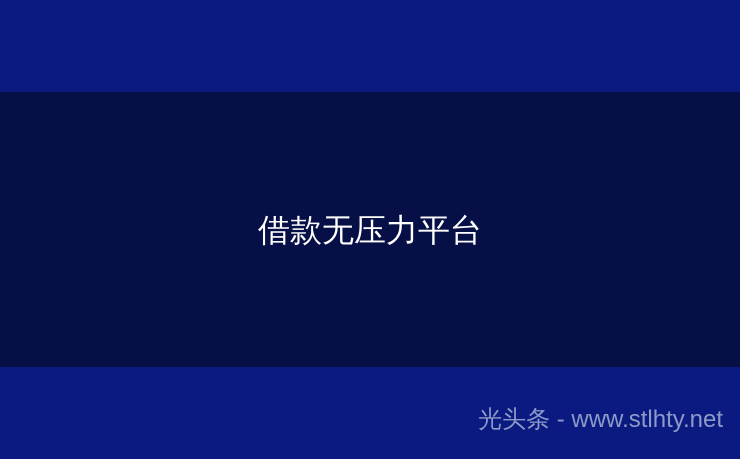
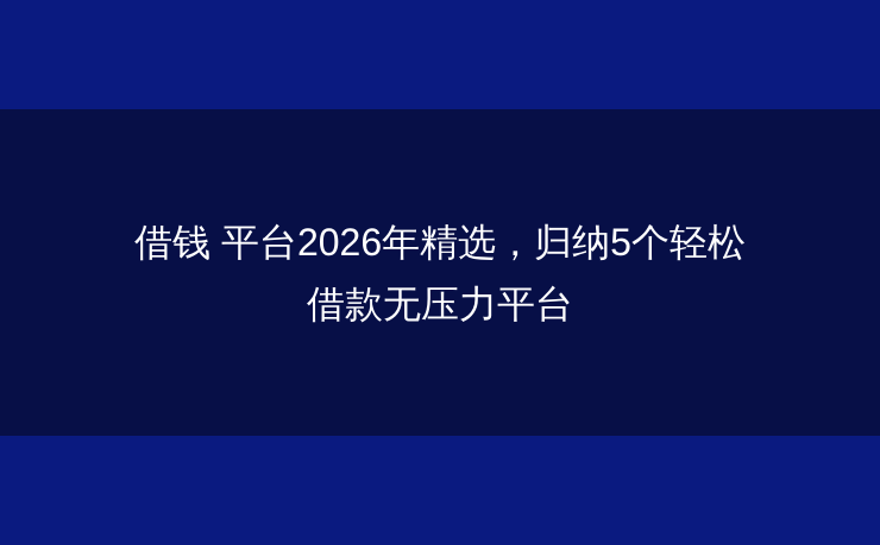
+ 借钱 平台2026年精选，归纳5个轻松
  借款无压力平台
- 光头条 - www.stlhty.net
